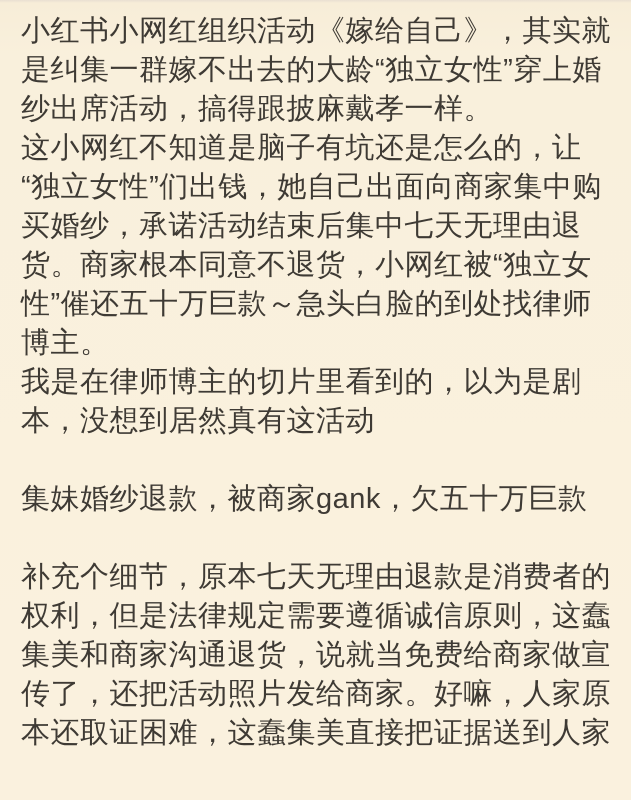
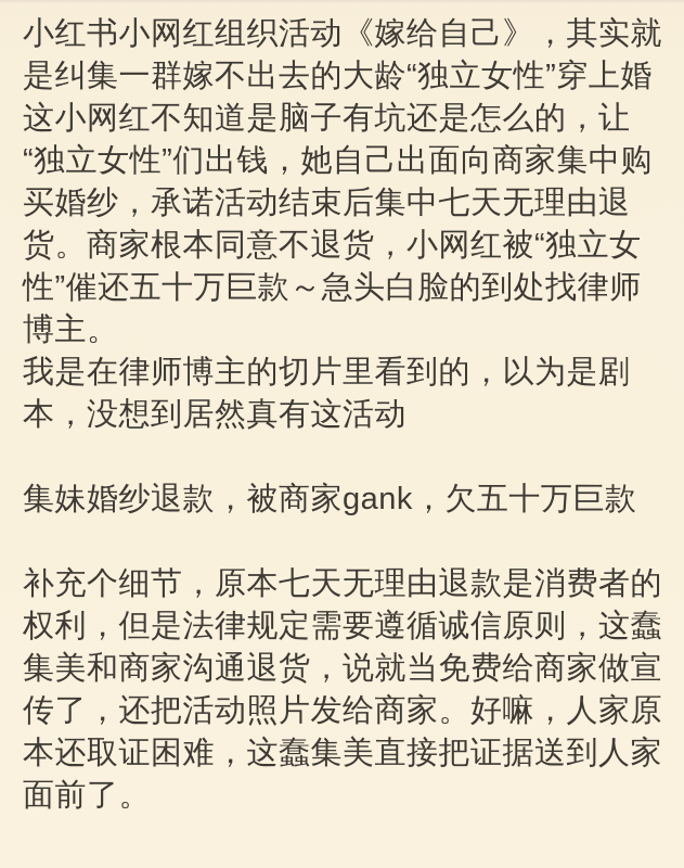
  小红书小网红组织活动《嫁给自己》，其实就
  是纠集一群嫁不出去的大龄“独立女性”穿上婚
- 纱出席活动，搞得跟披麻戴孝一样。
  这小网红不知道是脑子有坑还是怎么的，让
  “独立女性”们出钱，她自己出面向商家集中购
  买婚纱，承诺活动结束后集中七天无理由退
  货。商家根本同意不退货，小网红被“独立女
  性”催还五十万巨款～急头白脸的到处找律师
  博主。
  我是在律师博主的切片里看到的，以为是剧
  本，没想到居然真有这活动
  集妹婚纱退款，被商家gank，欠五十万巨款
  补充个细节，原本七天无理由退款是消费者的
  权利，但是法律规定需要遵循诚信原则，这蠢
  集美和商家沟通退货，说就当免费给商家做宣
  传了，还把活动照片发给商家。好嘛，人家原
  本还取证困难，这蠢集美直接把证据送到人家
+ 面前了。
